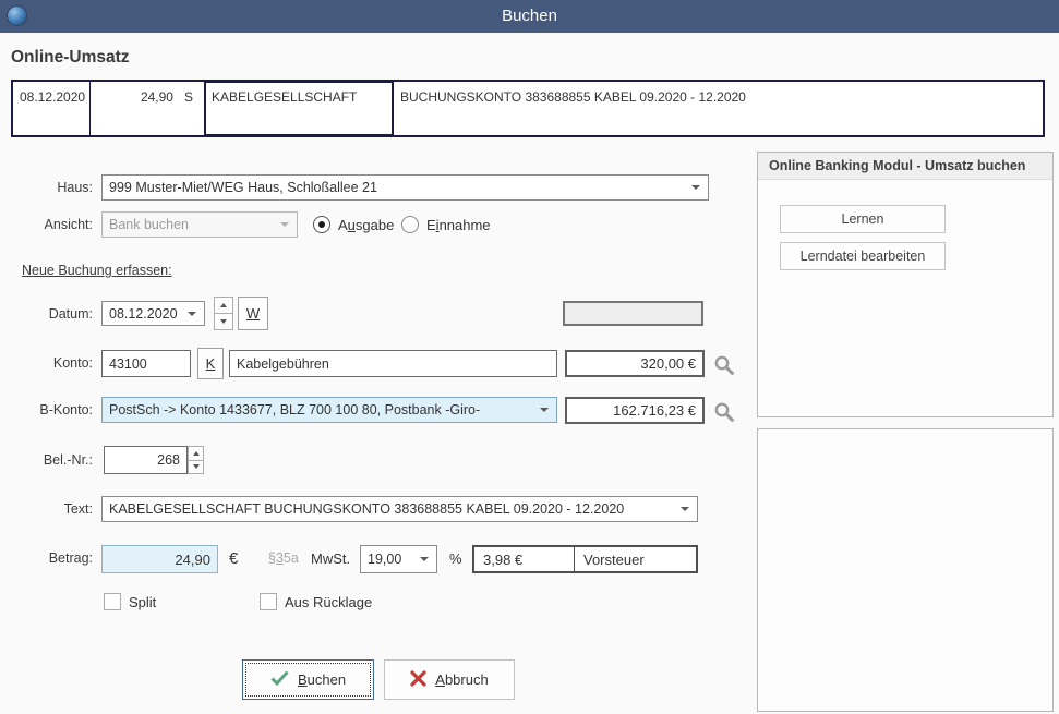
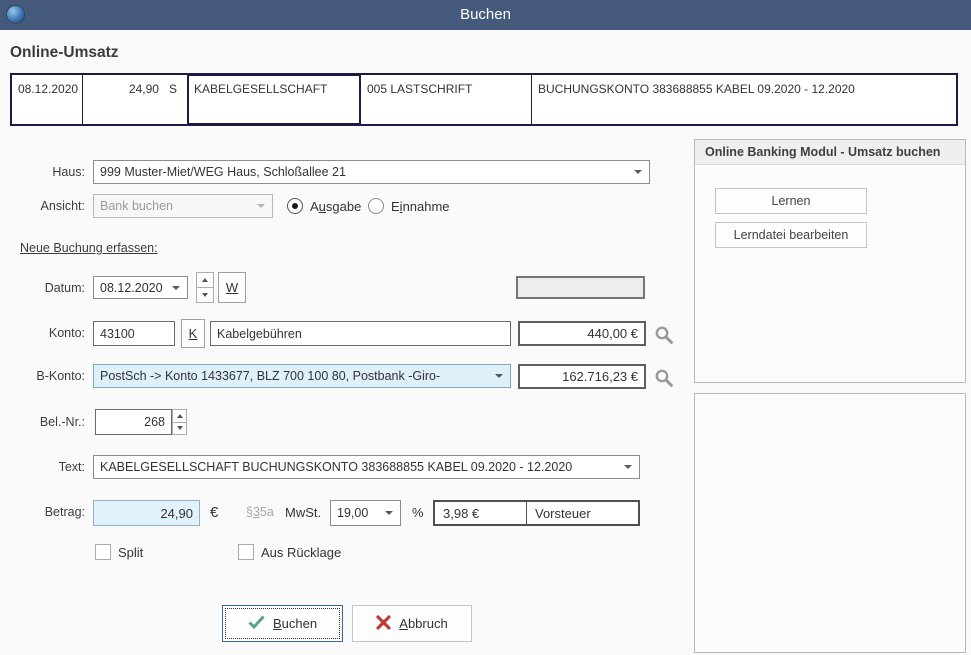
  Buchen
  Online-Umsatz
  08.12.2020
  24,90
  S
  KABELGESELLSCHAFT
+ 005 LASTSCHRIFT
  BUCHUNGSKONTO 383688855 KABEL 09.2020 - 12.2020
  Haus:
  999 Muster-Miet/WEG Haus, Schloßallee 21
  Ansicht:
  Bank buchen
  Ausgabe
  Einnahme
  Neue Buchung erfassen:
  Datum:
  08.12.2020
  W
  Konto:
  43100
  K
  Kabelgebühren
- 320,00 €
+ 440,00 €
  B-Konto:
  PostSch -> Konto 1433677, BLZ 700 100 80, Postbank -Giro-
  162.716,23 €
  Bel.-Nr.:
  268
  Text:
  KABELGESELLSCHAFT BUCHUNGSKONTO 383688855 KABEL 09.2020 - 12.2020
  Betrag:
  24,90
  €
  §35a
  MwSt.
  19,00
  %
  3,98 €
  Vorsteuer
  Split
  Aus Rücklage
  Buchen
  Abbruch
  Online Banking Modul - Umsatz buchen
  Lernen
  Lerndatei bearbeiten
